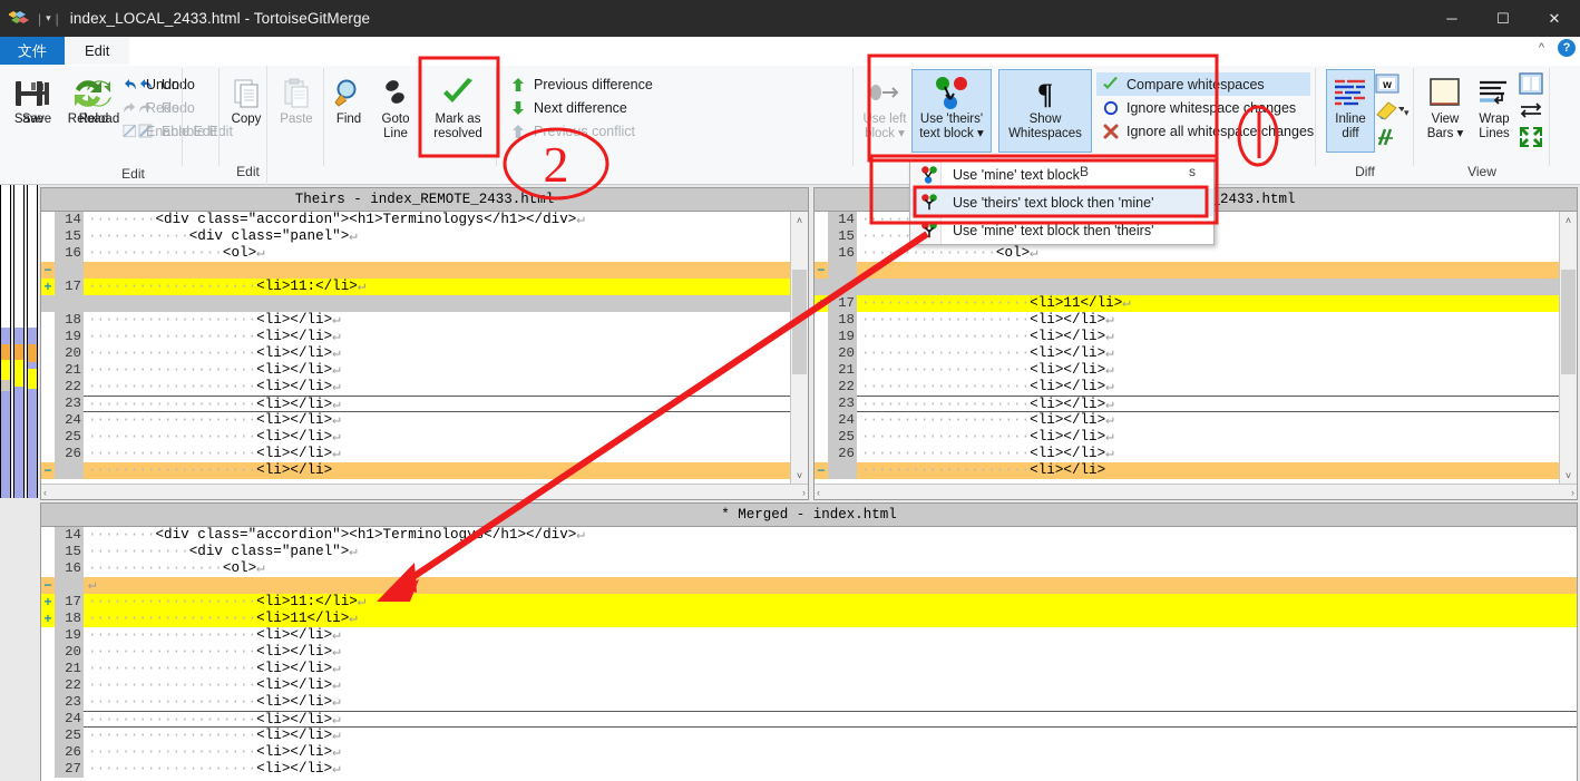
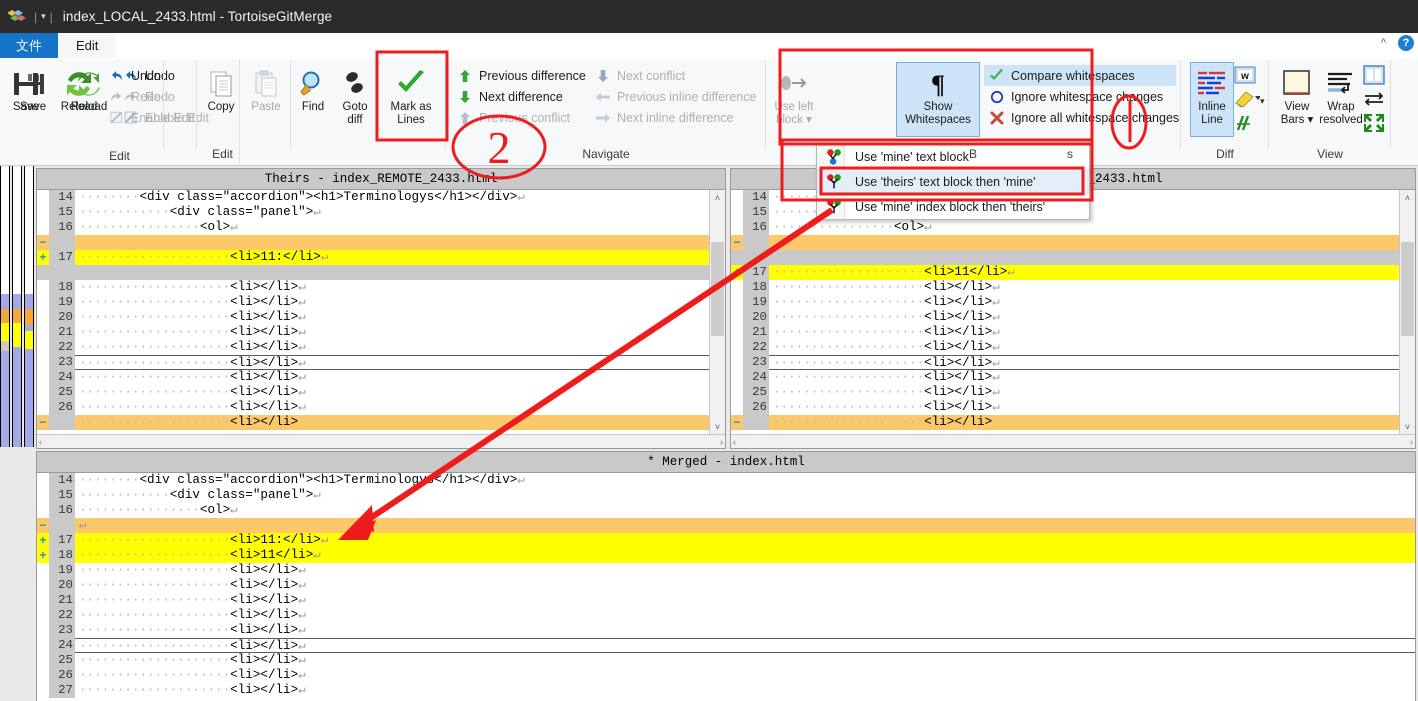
  |
  ▾
  |
  index_LOCAL_2433.html - TortoiseGitMerge
- ─
- ☐
- ✕
  文件
  Edit
  ^
  ?
  Save
  Reload
  Undo
  Redo
  Enble Edit
  Edit
  Save
  Reload
  Undo
  Redo
  Enable Edit
  Copy
  Paste
  Find
  Goto
- Line
+ diff
  Mark as
- resolved
+ Lines
  Edit
  Previous difference
  Next difference
+ Next conflict
+ Previous inline difference
+ Next inline difference
+ Navigate
  se left
  lock ▾
- Use 'theirs'
- text block ▾
  ¶
  Show
  Whitespaces
  Compare whitspaces
  Ignore whitespace cnges
  Ignore all whitspce changes
  B
  s
  Inline
- diff
+ Line
  w
  ▾
  Diff
  View
  Bars ▾
  Wrap
- Lines
+ resolved
  View
  Use 'mine' text block
  Use 'theirs' text block then 'mine'
- Use 'mine' text block then 'theirs'
+ Use 'mine' index block then 'theirs'
  Theirs - index_REMOTE_2433.htm
  14
  ········<div class="accordion"><h1>Terminologys</h1></div>↵
  15
  ············<div class="panel">↵
  16
  ················<ol>↵
  −
  +
  17
  ····················<li>11:</li>↵
  18
  ····················<li></li>↵
  19
  ····················<li></li>↵
  20
  ····················<li></li>↵
  21
  ····················<li></li>↵
  22
  ····················<li></li>↵
  23
  ····················<li></li>↵
  24
  ····················<li></li>↵
  25
  ····················<li></li>↵
  26
  ····················<li></li>↵
  −
  ····················<li></li>
  ˄
  ˅
  ‹
  ›
  14
  15
  16
  ···············<ol>↵
  −
  17
  ····················<li>11</li>↵
  18
  ····················<li></li>↵
  19
  ····················<li></li>↵
  20
  ····················<li></li>↵
  21
  ····················<li></li>↵
  22
  ····················<li></li>↵
  23
  ····················<li></li>↵
  24
  ····················<li></li>↵
  25
  ····················<li></li>↵
  26
  ····················<li></li>↵
  −
  ····················<li></li>
  ˄
  ˅
  ‹
  ›
  * Merged - index.html
  14
  ········<div class="accordion"><h1>Terminolog</h1></div>↵
  15
  ············<div class="panel">↵
  16
  ················<ol>↵
  −
  ↵
  +
  17
  ····················<li>11:</li>↵
  +
  18
  ····················<li>11</li>↵
  19
  ····················<li></li>↵
  20
  ····················<li></li>↵
  21
  ····················<li></li>↵
  22
  ····················<li></li>↵
  23
  ····················<li></li>↵
  24
  ····················<li></li>↵
  25
  ····················<li></li>↵
  26
  ····················<li></li>↵
  27
  ····················<li></li>↵
  2
